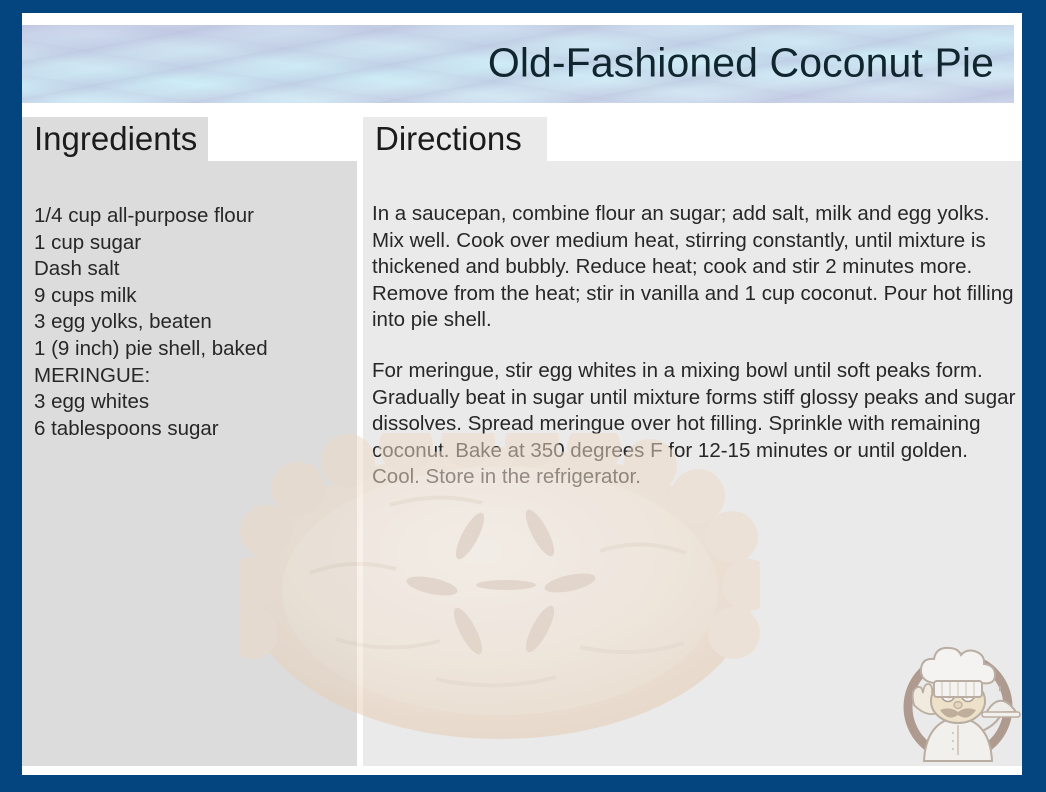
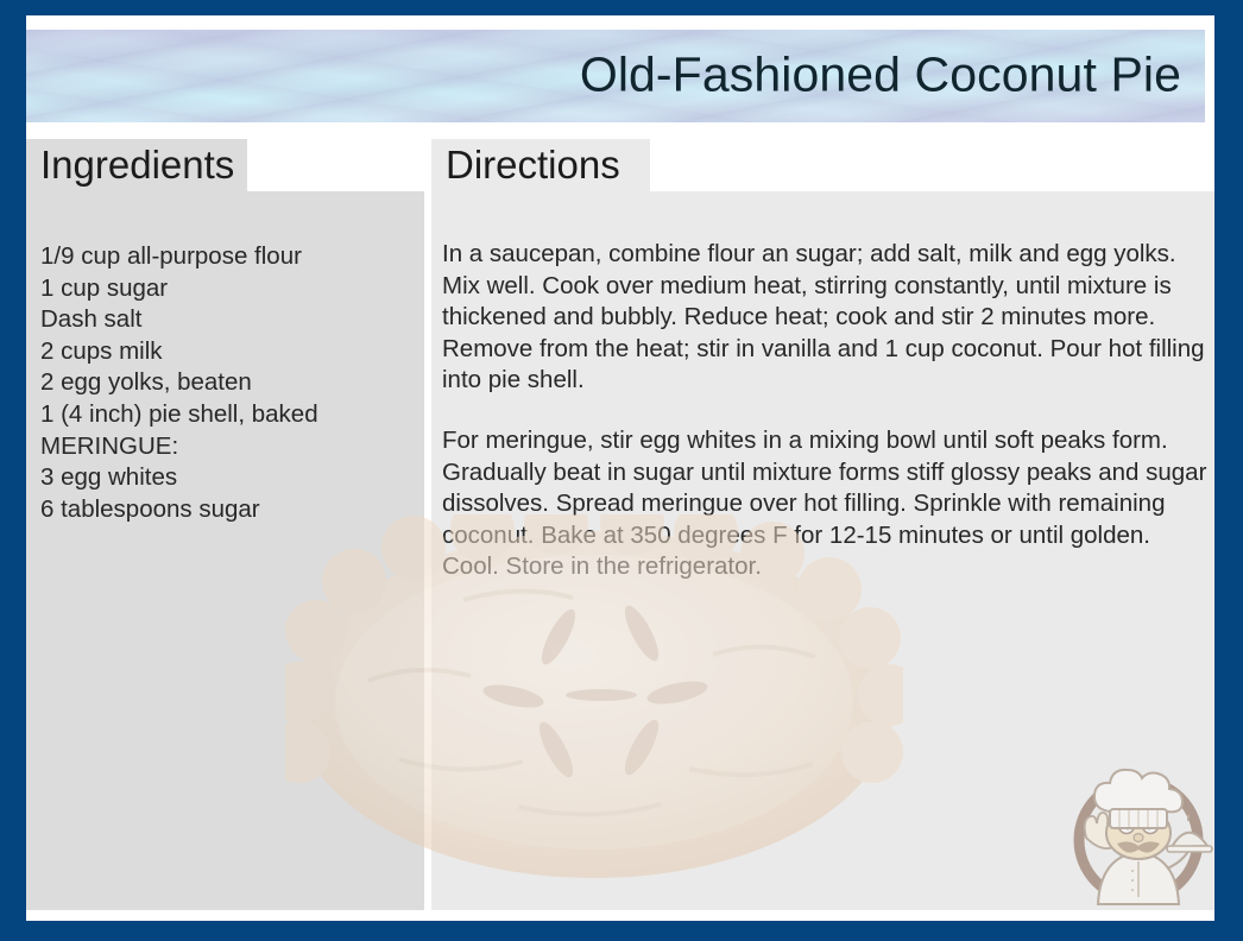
  Old-Fashioned Coconut Pie
  Ingredients
- 1/4 cup all-purpose flour
+ 1/9 cup all-purpose flour
  1 cup sugar
  Dash salt
- 9 cups milk
+ 2 cups milk
- 3 egg yolks, beaten
+ 2 egg yolks, beaten
- 1 (9 inch) pie shell, baked
+ 1 (4 inch) pie shell, baked
  MERINGUE:
  3 egg whites
  6 tablespoons sugar
  Directions
  In a saucepan, combine flour an sugar; add salt, milk and egg yolks. Mix well. Cook over medium heat, stirring constantly, until mixture is thickened and bubbly. Reduce heat; cook and stir 2 minutes more. Remove from the heat; stir in vanilla and 1 cup coconut. Pour hot filling into pie shell.
  For meringue, stir egg whites in a mixing bowl until soft peaks form. Gradually beat in sugar until mixture forms stiff glossy peaks and sugar dissolves. Spread meringue over hot filling. Sprinkle with remaining coconut. Bake at 350 degrees F for 12-15 minutes or until golden. Cool. Store in the refrigerator.
